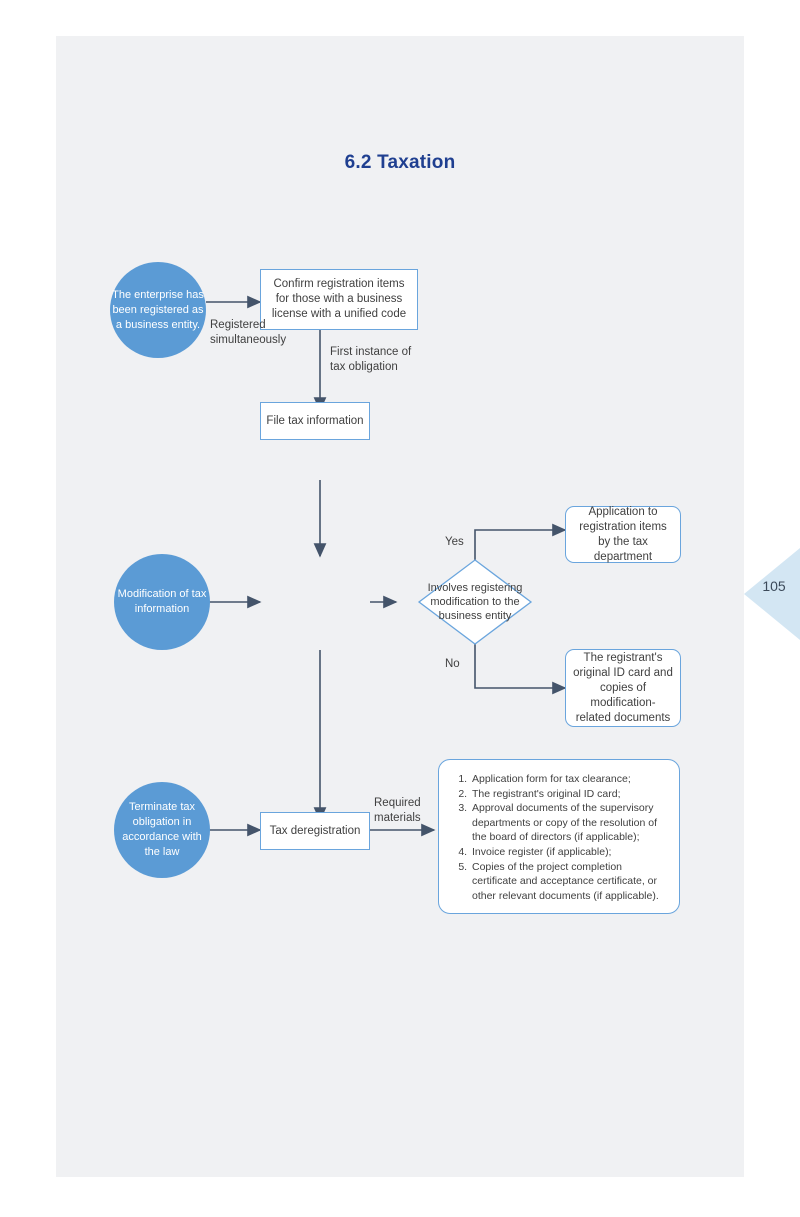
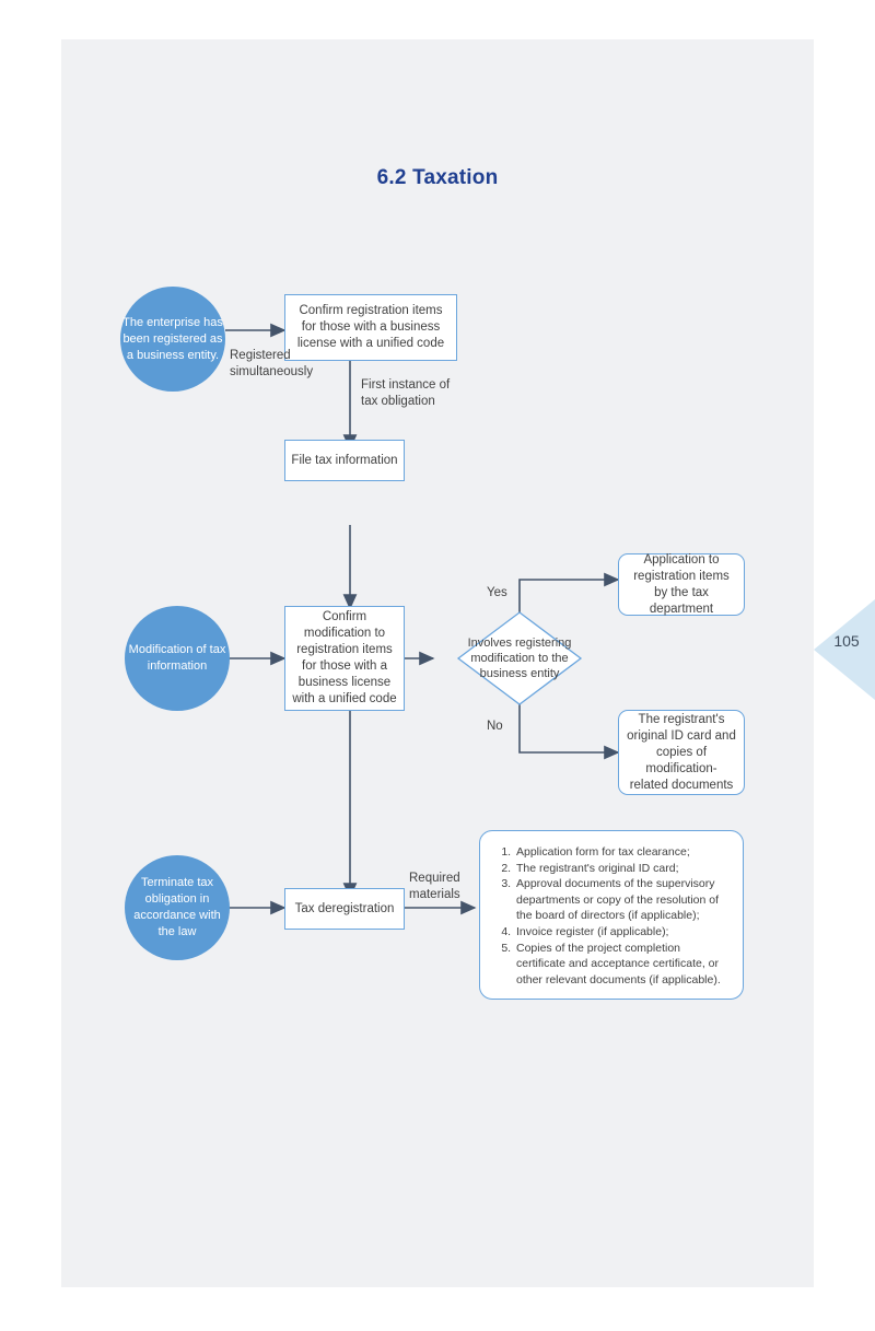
  6.2 Taxation
  The enterprise has been registered as a business entity.
  Confirm registration items for those with a business license with a unified code
  File tax information
  Modification of tax information
+ Confirm modification to registration items for those with a business license with a unified code
  Involves registering modification to the business entity
  Application to registration items by the tax department
  The registrant's original ID card and copies of modification-related documents
  Terminate tax obligation in accordance with the law
  Tax deregistration
  Application form for tax clearance;
  The registrant's original ID card;
  Approval documents of the supervisory departments or copy of the resolution of the board of directors (if applicable);
  Invoice register (if applicable);
  Copies of the project completion certificate and acceptance certificate, or other relevant documents (if applicable).
  Registered
  simultaneously
  First instance of
  tax obligation
  Yes
  No
  Required
  materials
  105
